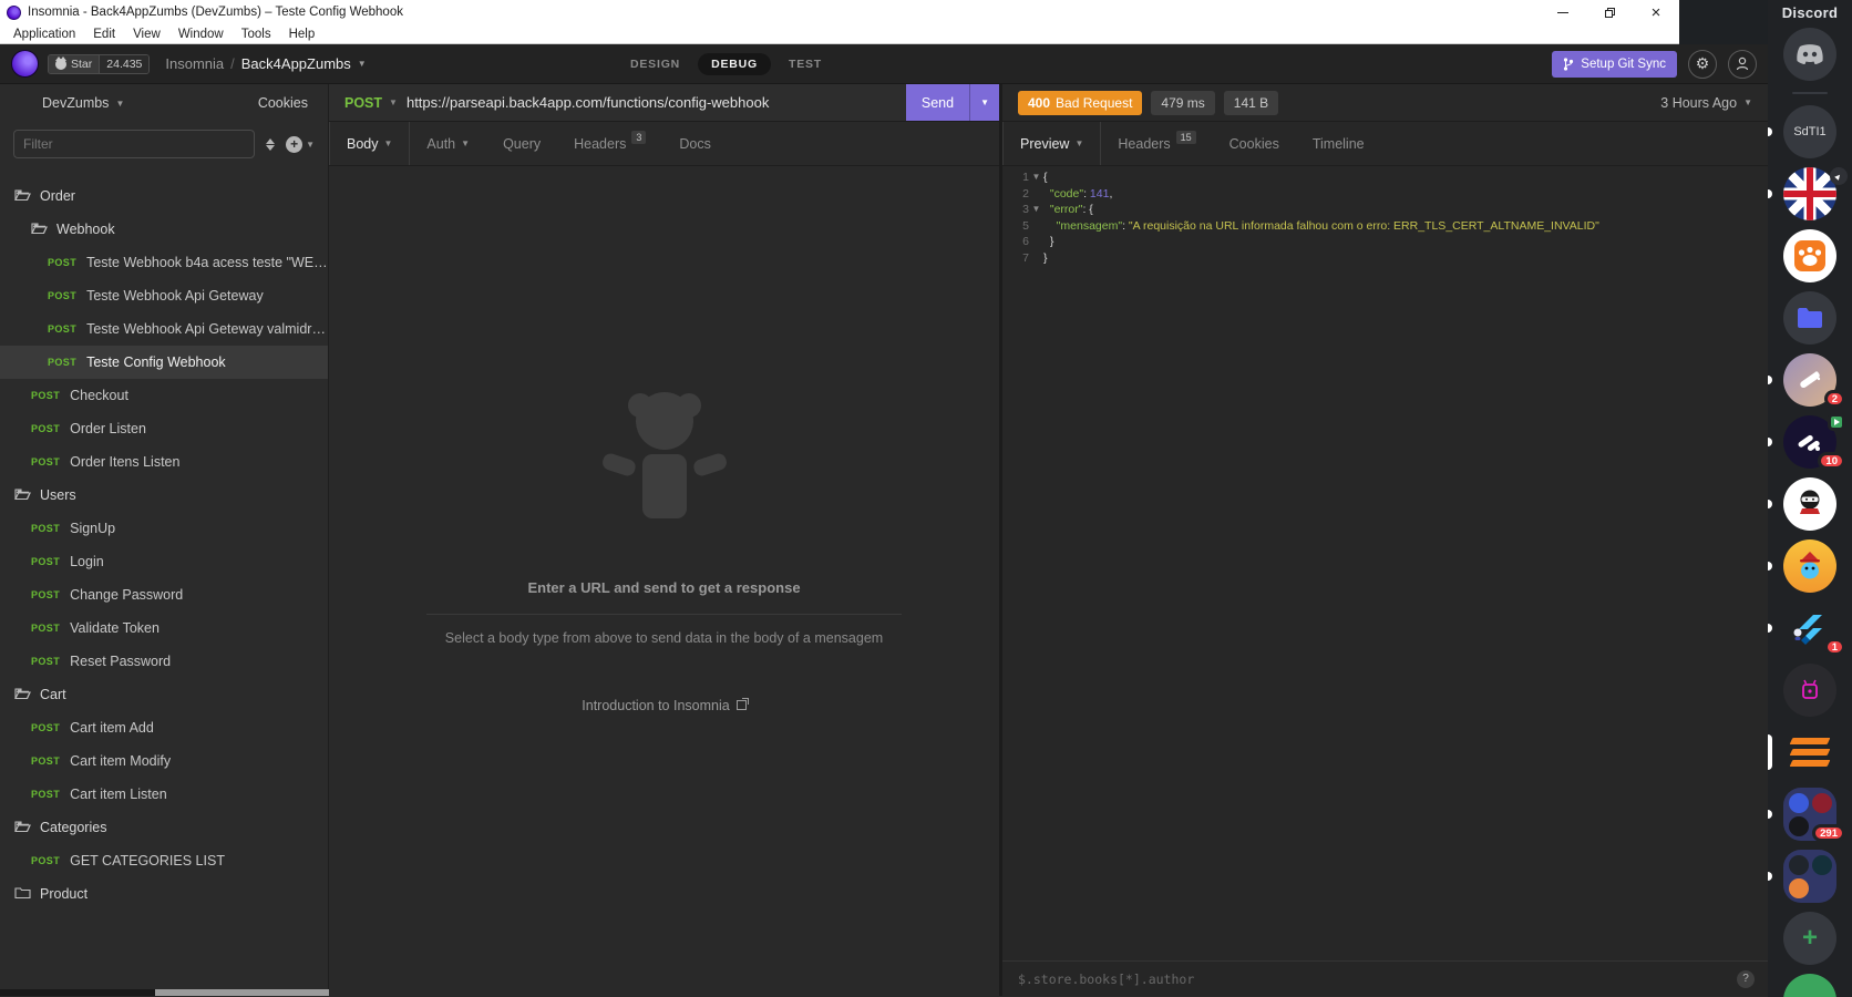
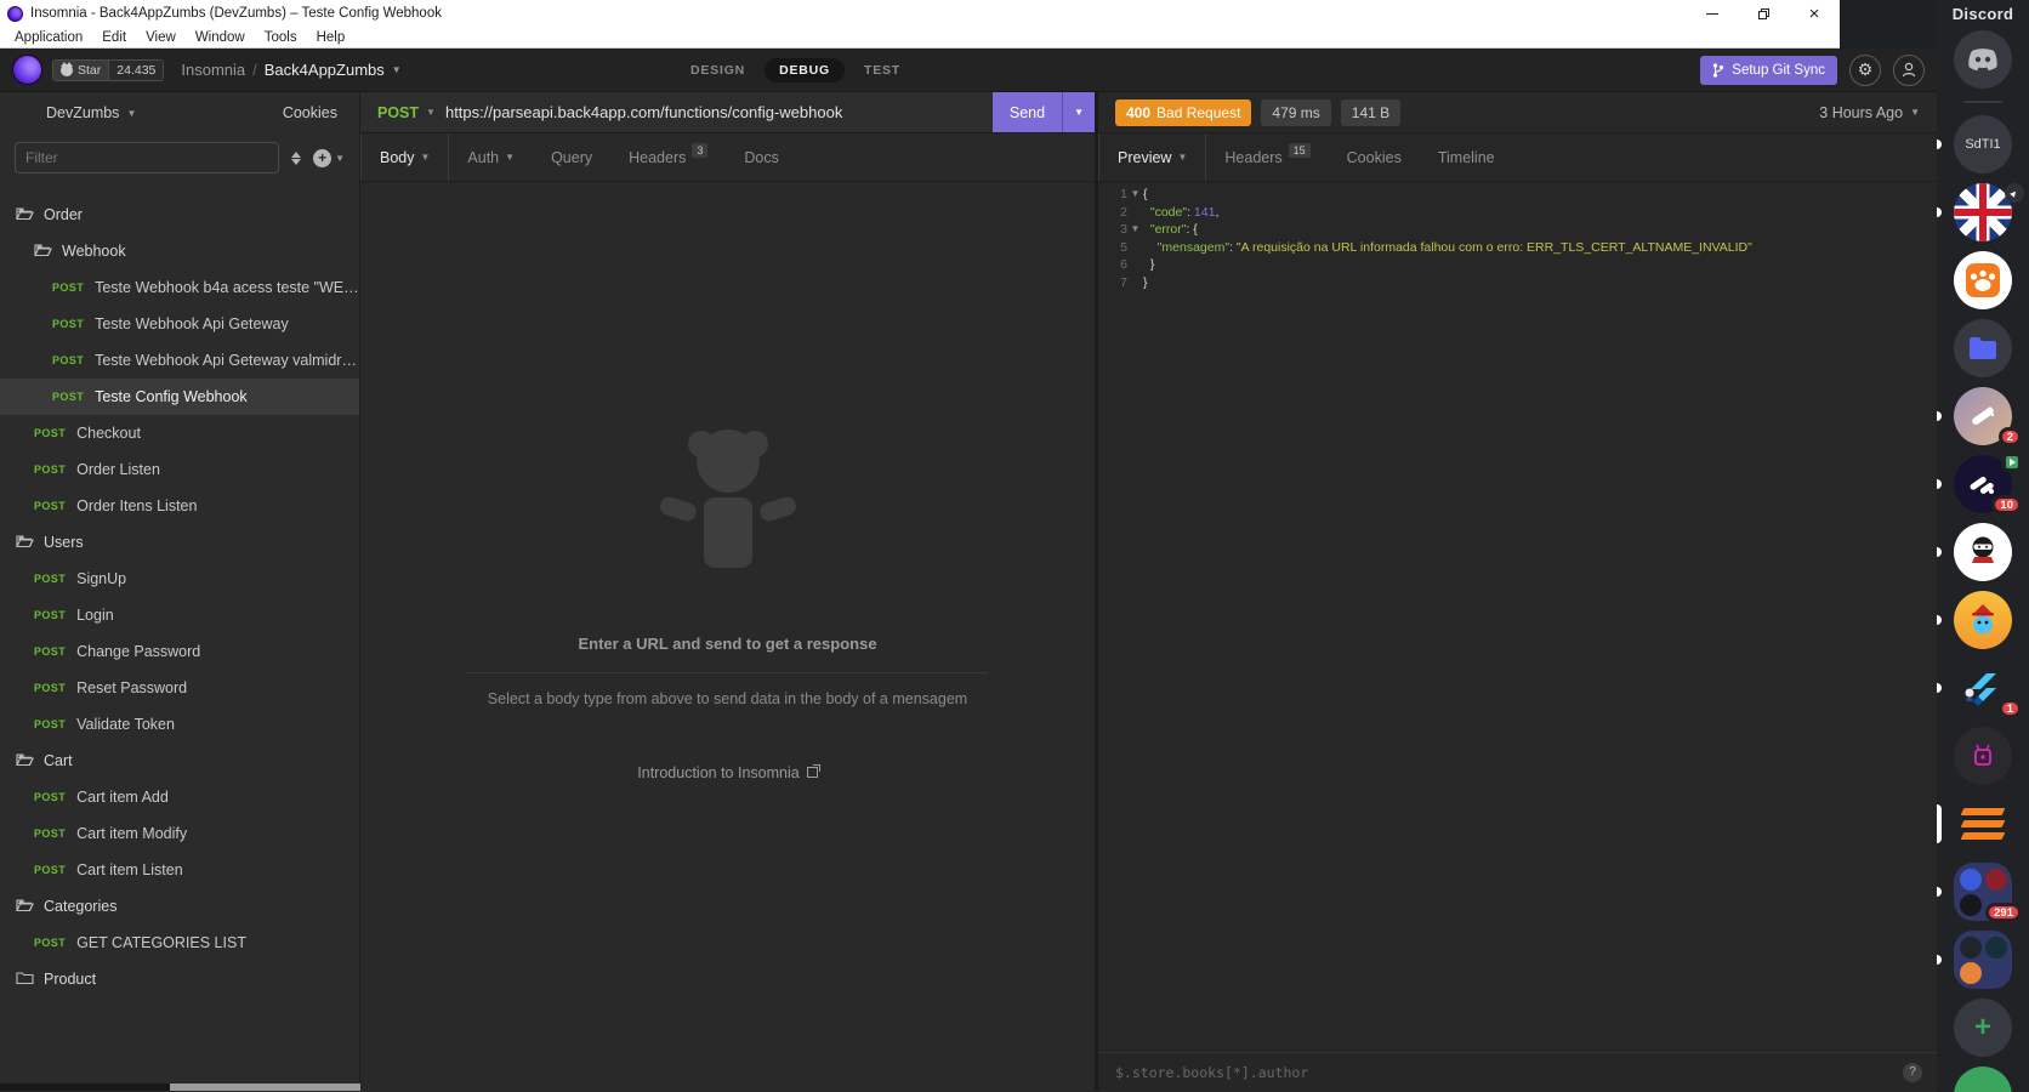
  Insomnia - Back4AppZumbs (DevZumbs) – Teste Config Webhook
  ×
  Application
  Edit
  View
  Window
  Tools
  Help
  Star
  24.435
  Insomnia
  /
  Back4AppZumbs
  ▼
  DESIGN
  DEBUG
  TEST
  Setup Git Sync
  ⚙
  DevZumbs
  ▼
  Cookies
  Filter
  +
  ▼
  Order
  Webhook
  POST
  Teste Webhook b4a acess teste "WEB
  POST
  Teste Webhook Api Geteway
  POST
  Teste Webhook Api Geteway valmidr…
  POST
  Teste Config Webhook
  POST
  Checkout
  POST
  Order Listen
  POST
  Order Itens Listen
  Users
  POST
  SignUp
  POST
  Login
  POST
  Change Password
  POST
- Validate Token
+ Reset Password
  POST
- Reset Password
+ Validate Token
  Cart
  POST
  Cart item Add
  POST
  Cart item Modify
  POST
  Cart item Listen
  Categories
  POST
  GET CATEGORIES LIST
  Product
  POST
  ▼
  https://parseapi.back4app.com/functions/config-webhook
  Send
  ▼
  Body
  ▼
  Auth
  ▼
  Query
  Headers
  3
  Docs
  Enter a URL and send to get a response
  Select a body type from above to send data in the body of a mensagem
  Introduction to Insomnia
  400
  Bad Request
  479 ms
  141 B
  3 Hours Ago
  ▼
  Preview
  ▼
  Headers
  15
  Cookies
  Timeline
  1
  ▼
  {
  2
  "code": 141,
  3
  ▼
  "error": {
  5
  "mensagem": "A requisição na URL informada falhou com o erro: ERR_TLS_CERT_ALTNAME_INVALID"
  6
  }
  7
  }
  $.store.books[*].author
  ?
  Discord
  SdTI1
  2
  10
  1
  291
  +
